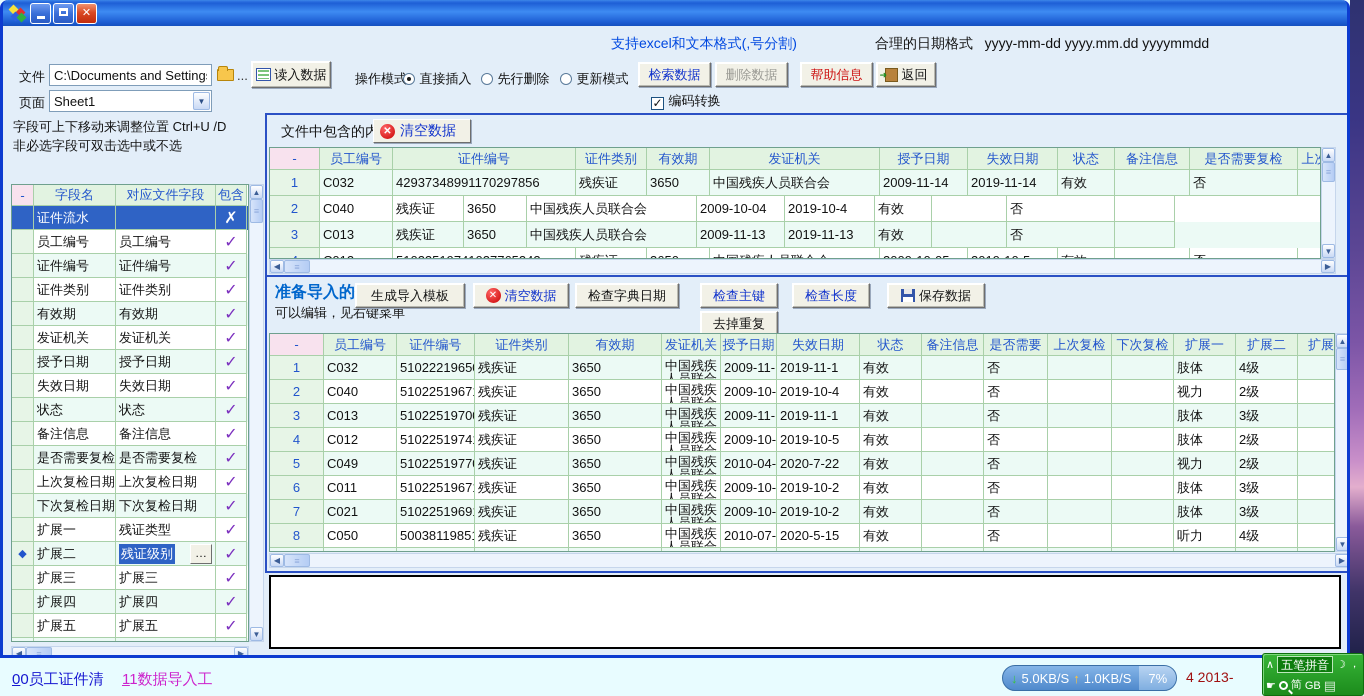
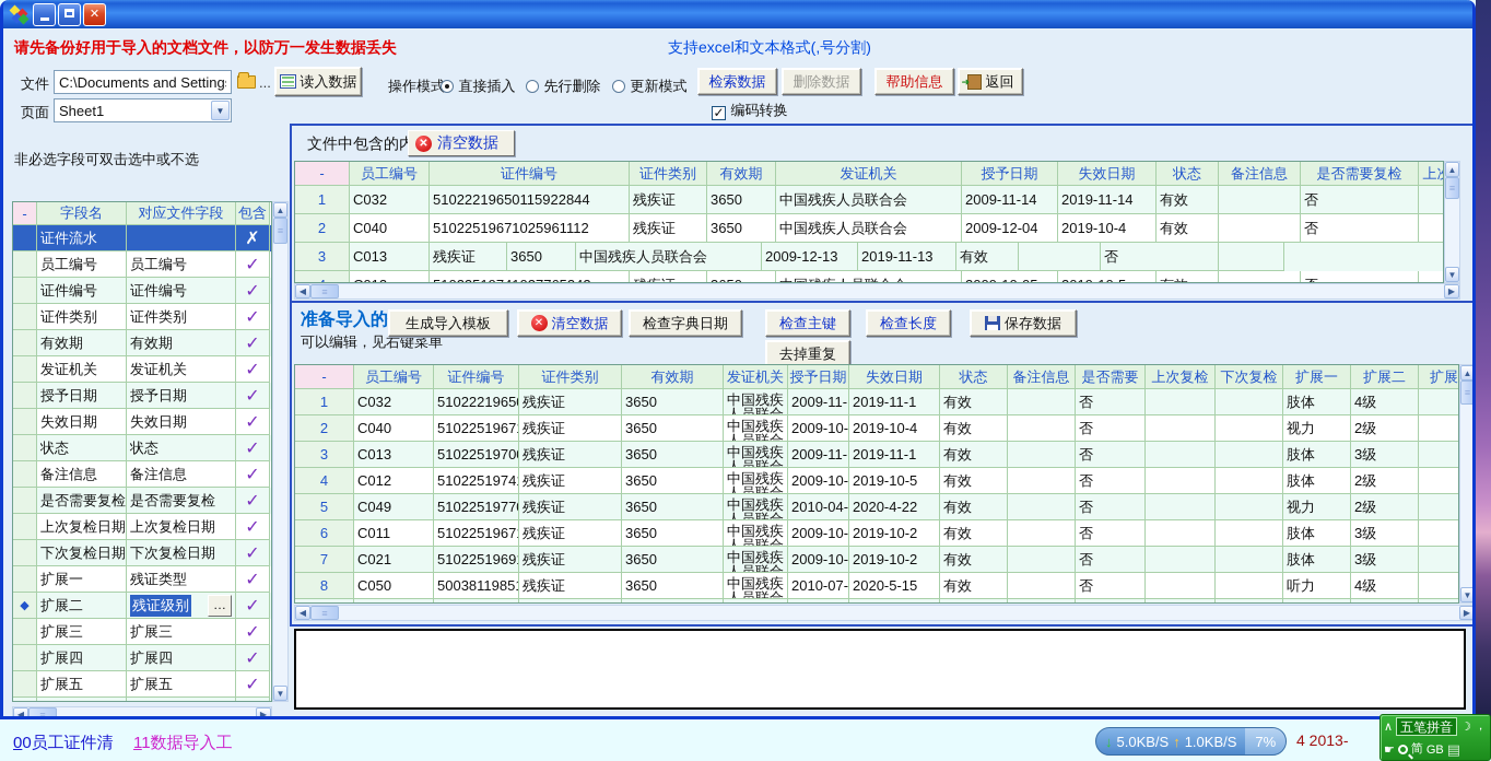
  ✕
+ 请先备份好用于导入的文档文件，以防万一发生数据丢失
  支持excel和文本格式(,号分割)
- 合理的日期格式 yyyy-mm-dd yyyy.mm.dd yyyymmdd
  文件
  C:\Documents and Setting
  ...
  读入数据
  操作模式
  直接插入
  先行删除
  更新模式
  检索数据
  删除数据
  帮助信息
  返回
  页面
  Sheet1
  ▼
  ✓ 编码转换
- 字段可上下移动来调整位置 Ctrl+U /D
  非必选字段可双击选中或不选
  -
  字段名
  对应文件字段
  包含
  证件流水
  ✗
  员工编号
  员工编号
  ✓
  证件编号
  证件编号
  ✓
  证件类别
  证件类别
  ✓
  有效期
  有效期
  ✓
  发证机关
  发证机关
  ✓
  授予日期
  授予日期
  ✓
  失效日期
  失效日期
  ✓
  状态
  状态
  ✓
  备注信息
  备注信息
  ✓
  是否需要复检
  是否需要复检
  ✓
  上次复检日期
  上次复检日期
  ✓
  下次复检日期
  下次复检日期
  ✓
  扩展一
  残证类型
  ✓
  ◆
  扩展二
  残证级别
  …
  ✓
  扩展三
  扩展三
  ✓
  扩展四
  扩展四
  ✓
  扩展五
  扩展五
  ✓
  ▲
  ▼
  ◀
  ▶
  文件中包含的内
  ✕
  清空数据
  -
  员工编号
  证件编号
  证件类别
  有效期
  发证机关
  授予日期
  失效日期
  状态
  备注信息
  是否需要复检
  1
  C032
- 42937348991170297856
+ 51022219650115922844
  残疾证
  3650
  中国残疾人员联合会
  2009-11-14
  2019-11-14
  有效
  否
  2
  C040
+ 51022519671025961112
  残疾证
  3650
  中国残疾人员联合会
- 2009-10-04
+ 2009-12-04
  2019-10-4
  有效
  否
  3
  C013
  残疾证
  3650
  中国残疾人员联合会
- 2009-11-13
+ 2009-12-13
  2019-11-13
  有效
  否
  ▲
  ▼
  ◀
  ▶
  准备导入的
  可以编辑，见右键菜单
  生成导入模板
  ✕
  清空数据
  检查字典日期
  检查主键
  检查长度
  保存数据
  去掉重复
  -
  员工编号
  证件编号
  证件类别
  有效期
  发证机关
  授予日期
  失效日期
  状态
  备注信息
  是否需要
  上次复检
  下次复检
  扩展一
  扩展二
  1
  C032
  5102221965
  残疾证
  3650
  中国残疾人员联合
  2009-11-
  2019-11-1
  有效
  否
  肢体
  4级
  2
  C040
  5102251967
  残疾证
  3650
  中国残疾人员联合
  2009-10-
  2019-10-4
  有效
  否
  视力
  2级
  3
  C013
  5102251970
  残疾证
  3650
  中国残疾人员联合
  2009-11-
  2019-11-1
  有效
  否
  肢体
  3级
  4
  C012
  5102251974
  残疾证
  3650
  中国残疾人员联合
  2009-10-
  2019-10-5
  有效
  否
  肢体
  2级
  5
  C049
  5102251977
  残疾证
  3650
  中国残疾人员联合
  2010-04-
- 2020-7-22
+ 2020-4-22
  有效
  否
  视力
  2级
  6
  C011
  5102251967
  残疾证
  3650
  中国残疾人员联合
  2009-10-
  2019-10-2
  有效
  否
  肢体
  3级
  7
  C021
  5102251969
  残疾证
  3650
  中国残疾人员联合
  2009-10-
  2019-10-2
  有效
  否
  肢体
  3级
  8
  C050
  50038119851
  残疾证
  3650
  中国残疾人员联合
  2010-07-
  2020-5-15
  有效
  否
  听力
  4级
  ▲
  ▼
  ◀
  ▶
  00员工证件清
  11数据导入工
  ↓
  5.0KB/S
  ↑
  1.0KB/S
  7%
  4 2013-
  ∧
  五笔拼音
  ☽
  ，
  ☛
  简
  GB
  ▤
